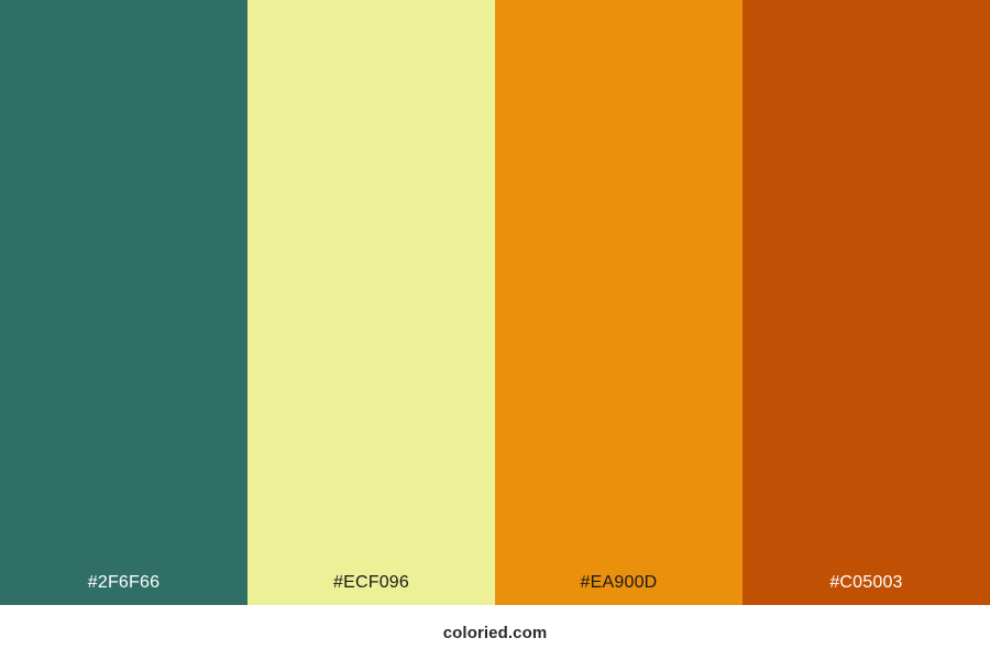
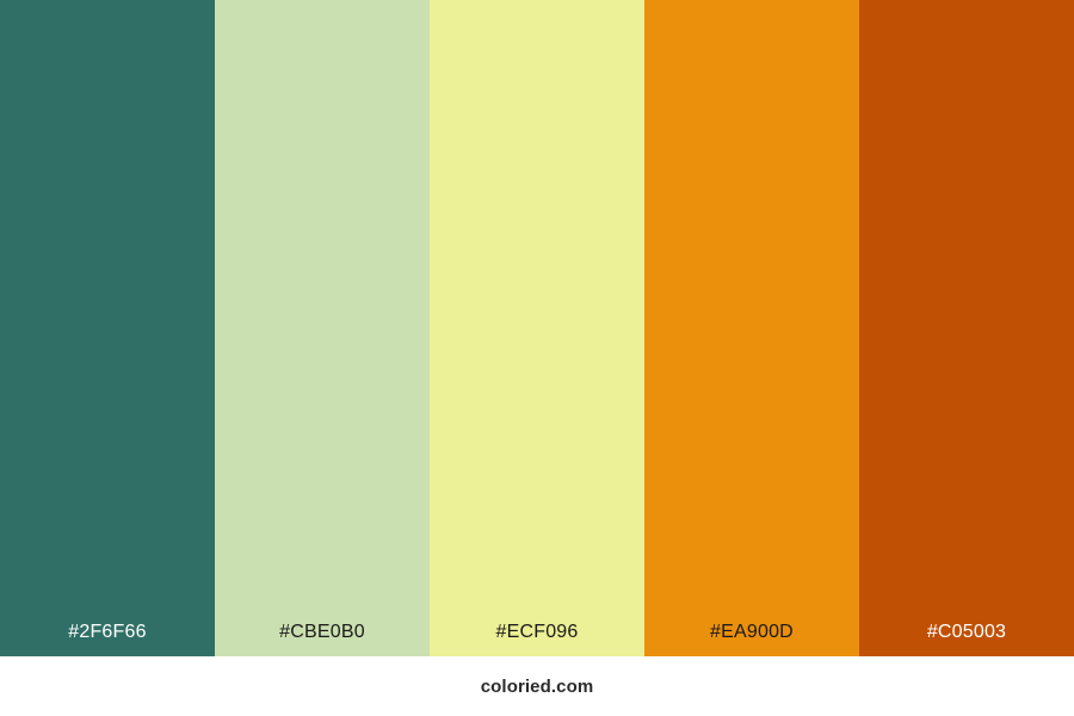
  #2F6F66
+ #CBE0B0
  #ECF096
  #EA900D
  #C05003
  coloried.com
